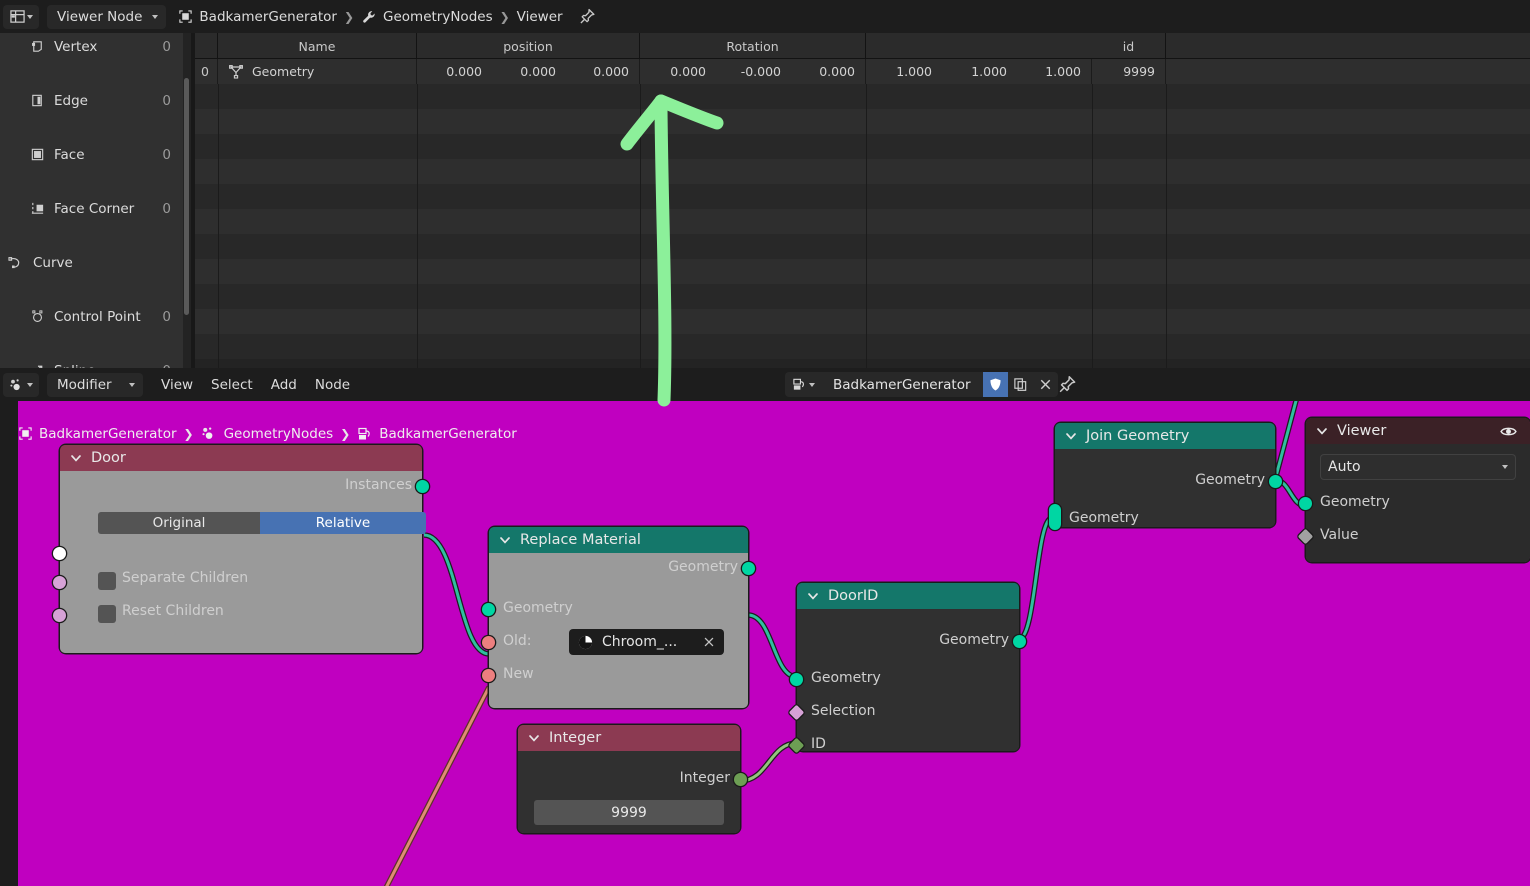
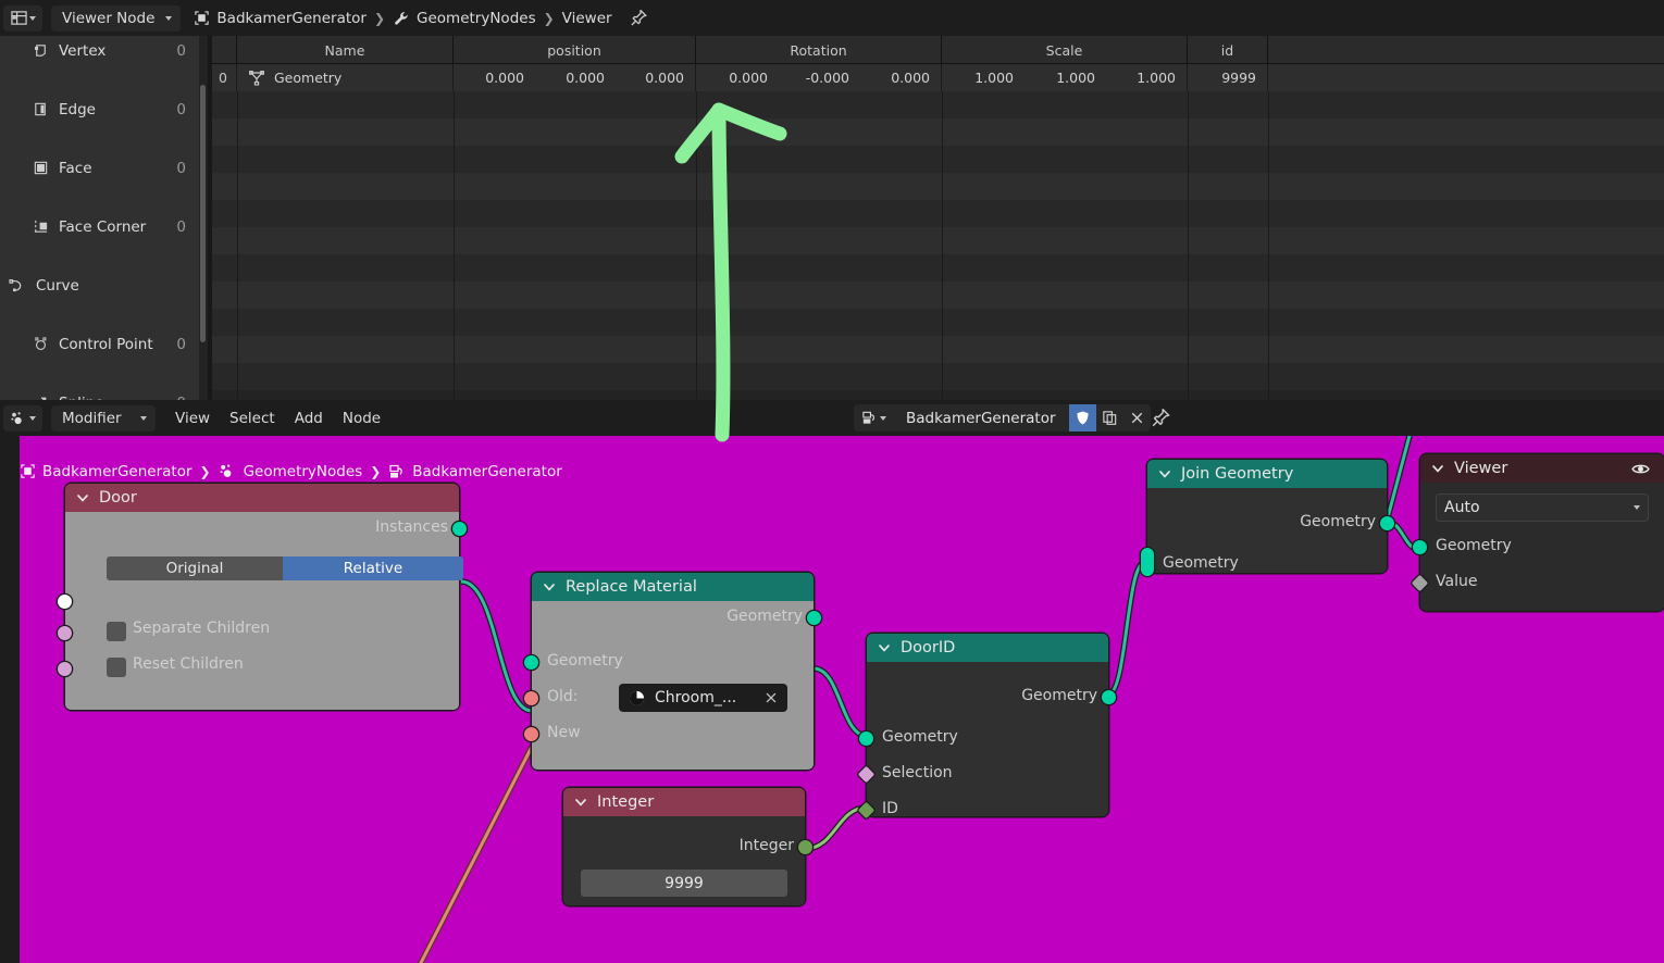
  Viewer Node
  BadkamerGenerator
  ❯
  GeometryNodes
  ❯
  Viewer
  Vertex
  0
  Edge
  0
  Face
  0
  Face Corner
  0
  Curve
  Control Point
  0
  Name
  position
  Rotation
+ Scale
  id
  0
  Geometry
  0.000
  0.000
  0.000
  0.000
  -0.000
  0.000
  1.000
  1.000
  1.000
  9999
  Modifier
  View
  Select
  Add
  Node
  BadkamerGenerator
  BadkamerGenerator
  ❯
  GeometryNodes
  ❯
  BadkamerGenerator
  Door
  Instances
  Original
  Relative
  Separate Children
  Reset Children
  Replace Material
  Geometry
  Geometry
  Old:
  Chroom_...
  New
  DoorID
  Geometry
  Geometry
  Selection
  ID
  Integer
  Integer
  9999
  Join Geometry
  Geometry
  Geometry
  Viewer
  Auto
  Geometry
  Value
